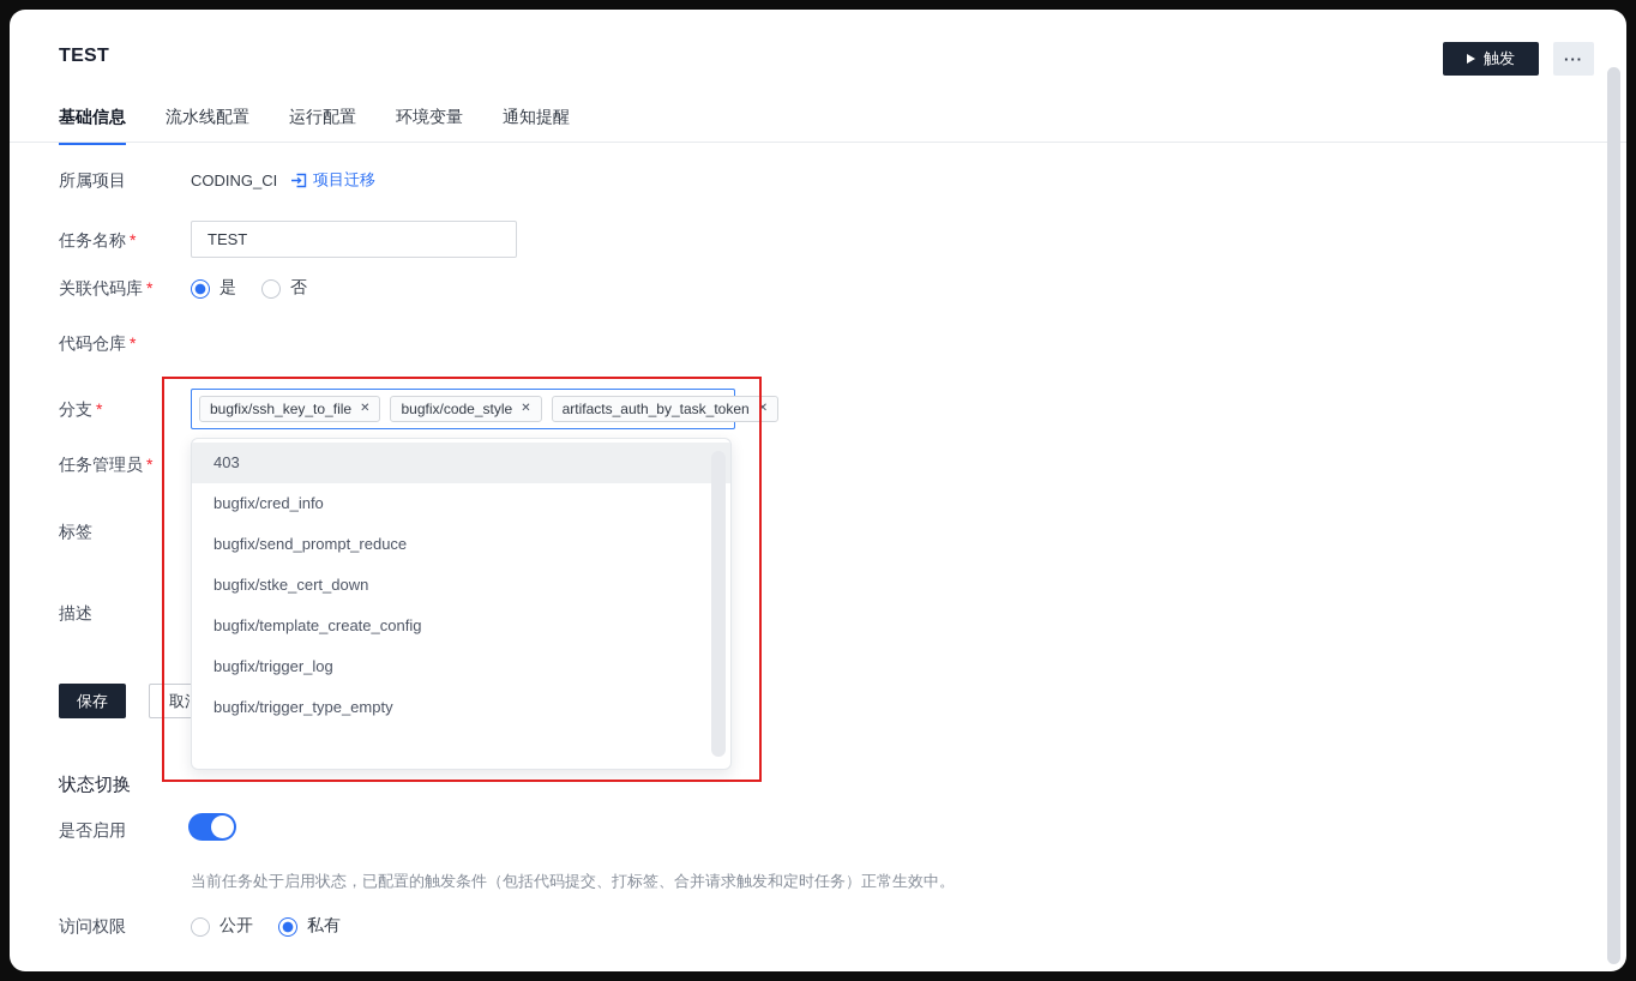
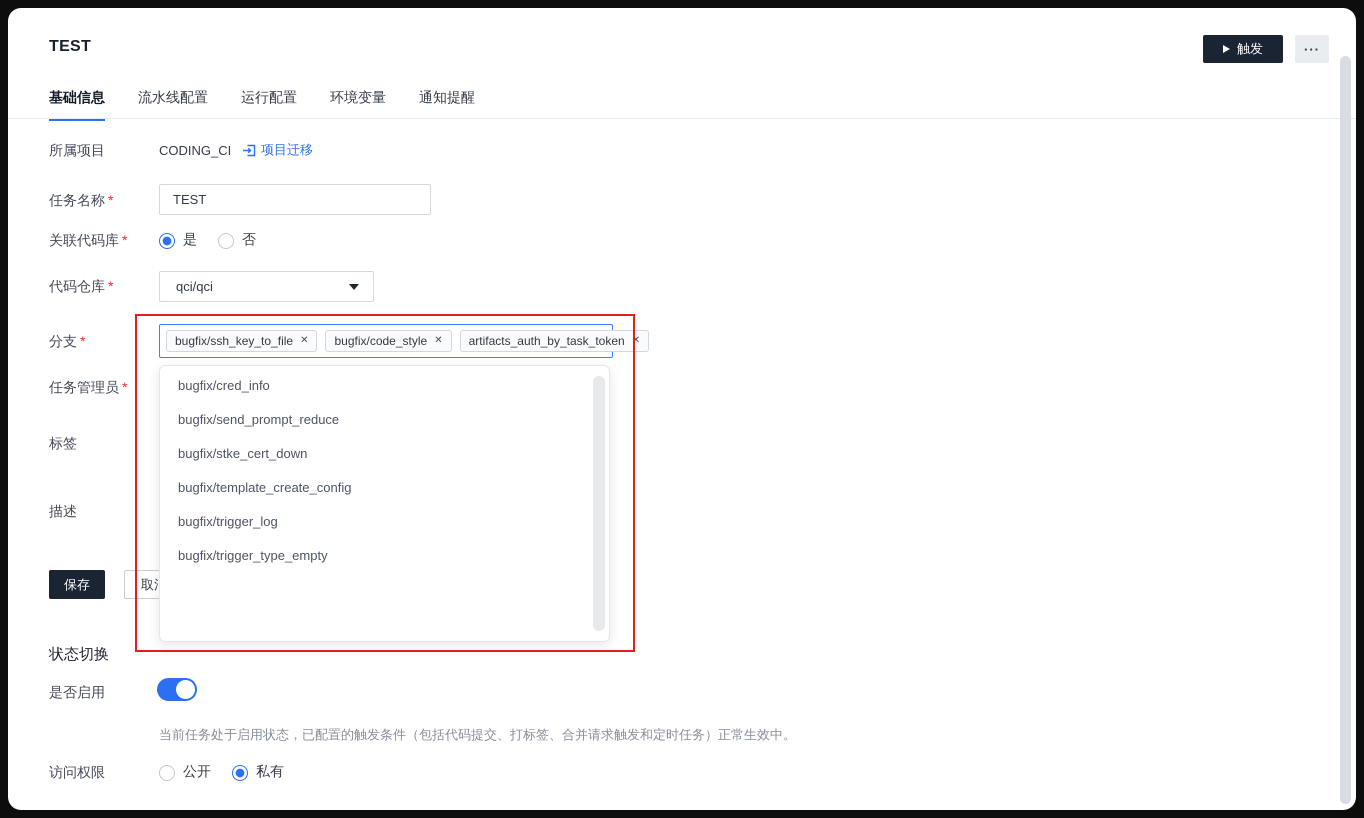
  TEST
  触发
  ···
  基础信息
  流水线配置
  运行配置
  环境变量
  通知提醒
  所属项目
  CODING_CI
  项目迁移
  任务名称 *
  TEST
  关联代码库 *
  是
  否
  代码仓库 *
+ qci/qci
  分支 *
  bugfix/ssh_key_to_file
  ✕
  bugfix/code_style
  ✕
  artifacts_auth_by_task_token
  ✕
  任务管理员 *
  标签
  描述
  保存
- 403
  bugfix/cred_info
  bugfix/send_prompt_reduce
  bugfix/stke_cert_down
  bugfix/template_create_config
  bugfix/trigger_log
  bugfix/trigger_type_empty
  状态切换
  是否启用
  当前任务处于启用状态，已配置的触发条件（包括代码提交、打标签、合并请求触发和定时任务）正常生效中。
  访问权限
  公开
  私有
